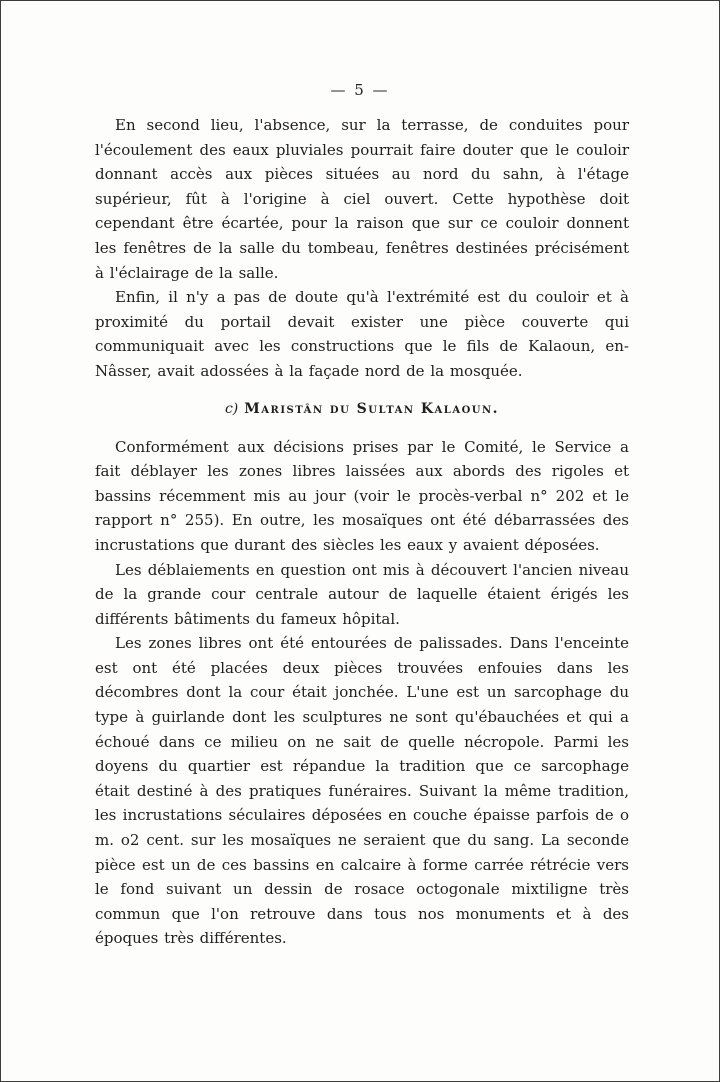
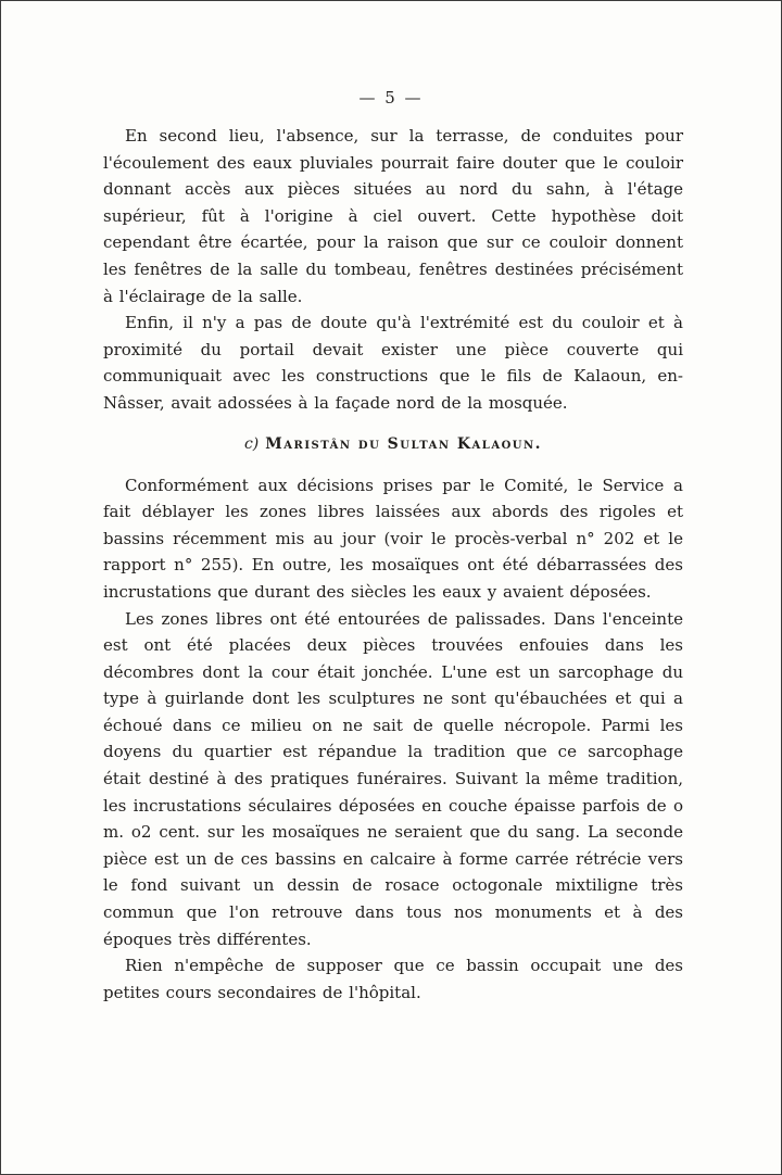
  — 5 —
  En second lieu, l'absence, sur la terrasse, de conduites pour l'écoulement des eaux pluviales pourrait faire douter que le couloir donnant accès aux pièces situées au nord du sahn, à l'étage supérieur, fût à l'origine à ciel ouvert. Cette hypothèse doit cependant être écartée, pour la raison que sur ce couloir donnent les fenêtres de la salle du tombeau, fenêtres destinées précisément à l'éclairage de la salle.
  Enfin, il n'y a pas de doute qu'à l'extrémité est du couloir et à proximité du portail devait exister une pièce couverte qui communiquait avec les constructions que le fils de Kalaoun, en-Nâsser, avait adossées à la façade nord de la mosquée.
  c) Maristân du Sultan Kalaoun.
  Conformément aux décisions prises par le Comité, le Service a fait déblayer les zones libres laissées aux abords des rigoles et bassins récemment mis au jour (voir le procès-verbal n° 202 et le rapport n° 255). En outre, les mosaïques ont été débarrassées des incrustations que durant des siècles les eaux y avaient déposées.
- Les déblaiements en question ont mis à découvert l'ancien niveau de la grande cour centrale autour de laquelle étaient érigés les différents bâtiments du fameux hôpital.
  Les zones libres ont été entourées de palissades. Dans l'enceinte est ont été placées deux pièces trouvées enfouies dans les décombres dont la cour était jonchée. L'une est un sarcophage du type à guirlande dont les sculptures ne sont qu'ébauchées et qui a échoué dans ce milieu on ne sait de quelle nécropole. Parmi les doyens du quartier est répandue la tradition que ce sarcophage était destiné à des pratiques funéraires. Suivant la même tradition, les incrustations séculaires déposées en couche épaisse parfois de o m. o2 cent. sur les mosaïques ne seraient que du sang. La seconde pièce est un de ces bassins en calcaire à forme carrée rétrécie vers le fond suivant un dessin de rosace octogonale mixtiligne très commun que l'on retrouve dans tous nos monuments et à des époques très différentes.
+ Rien n'empêche de supposer que ce bassin occupait une des petites cours secondaires de l'hôpital.
